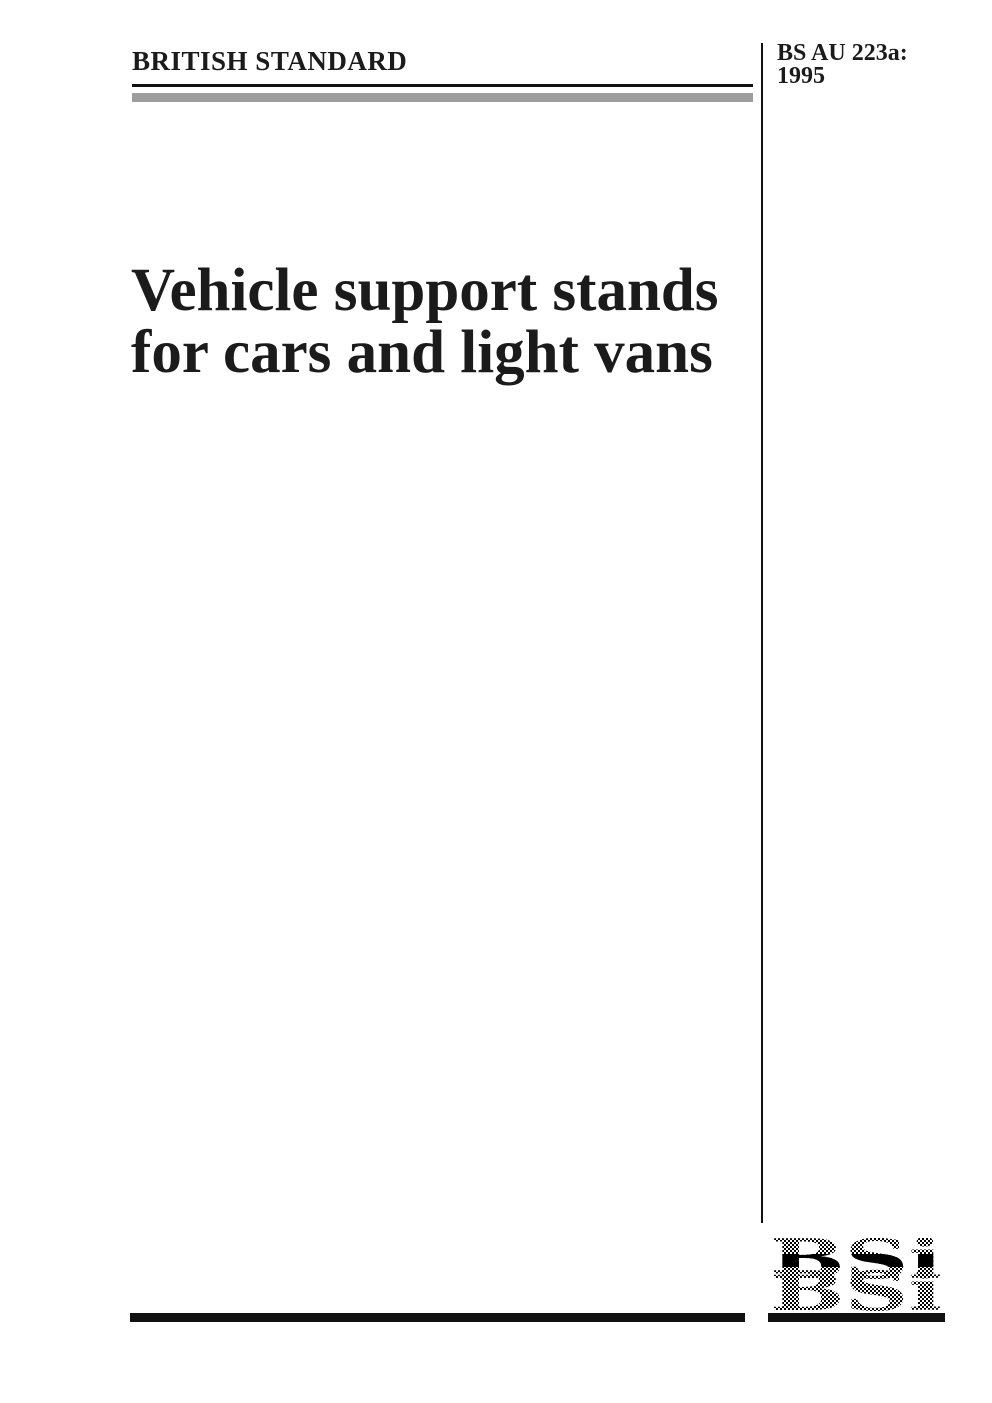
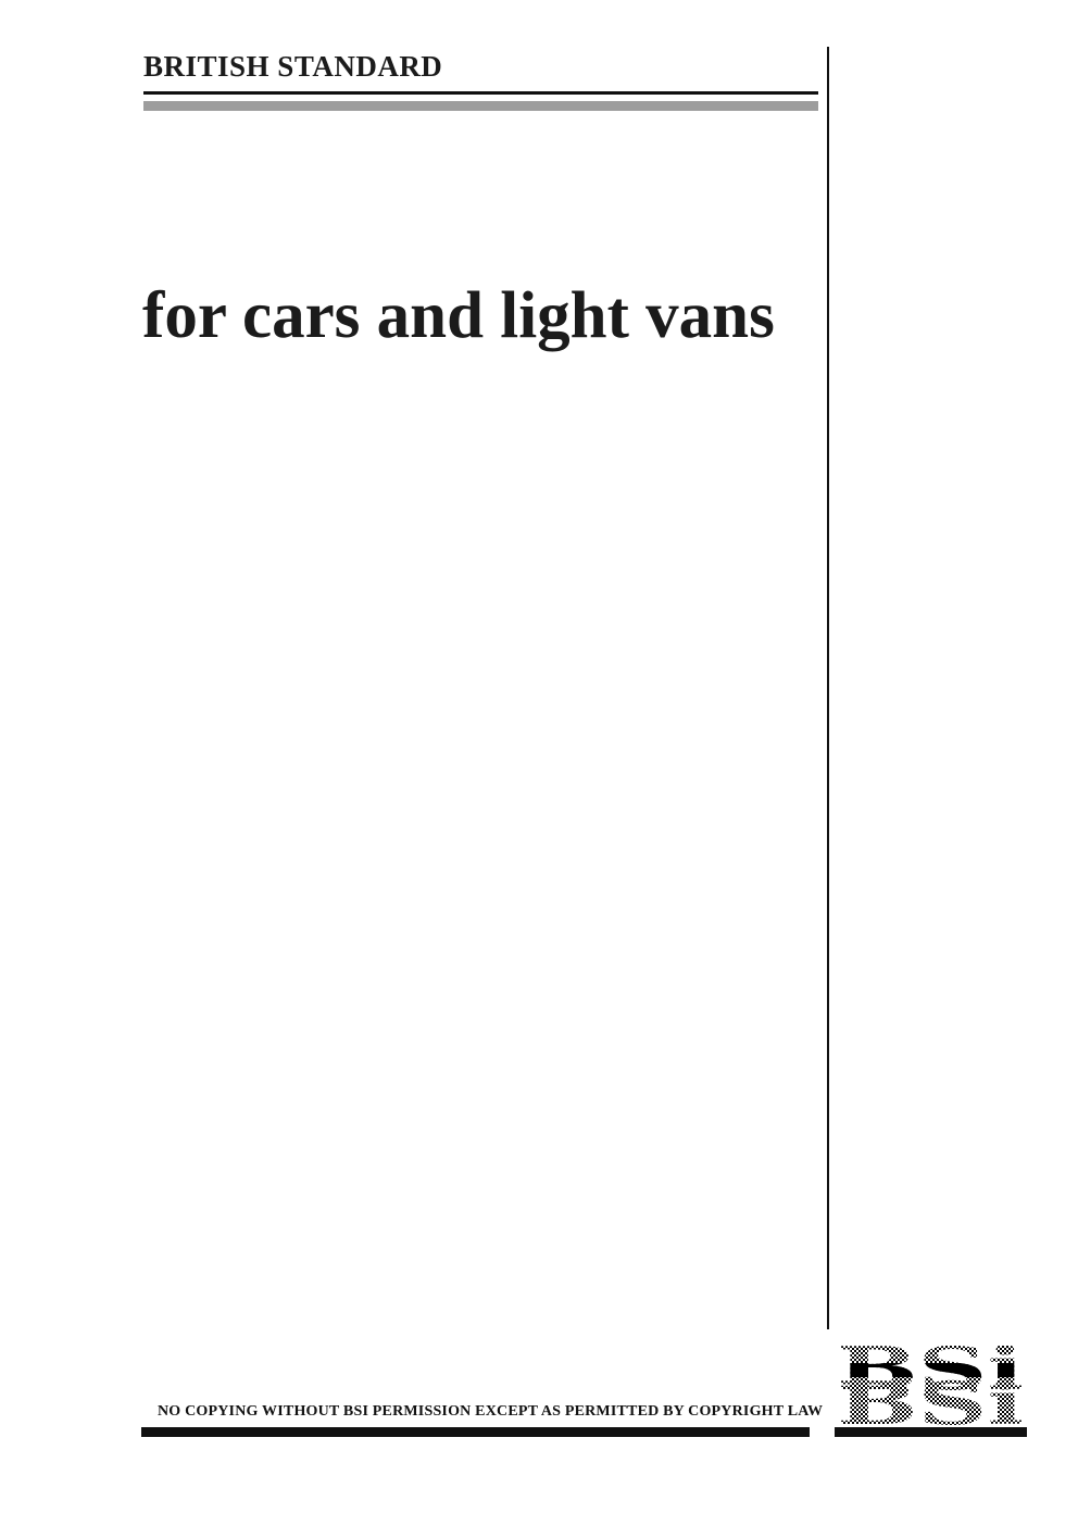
  BRITISH STANDARD
- BS AU 223a:
- 1995
- Vehicle support stands
  for cars and light vans
+ NO COPYING WITHOUT BSI PERMISSION EXCEPT AS PERMITTED BY COPYRIGHT LAW
  BSi
  BSi
